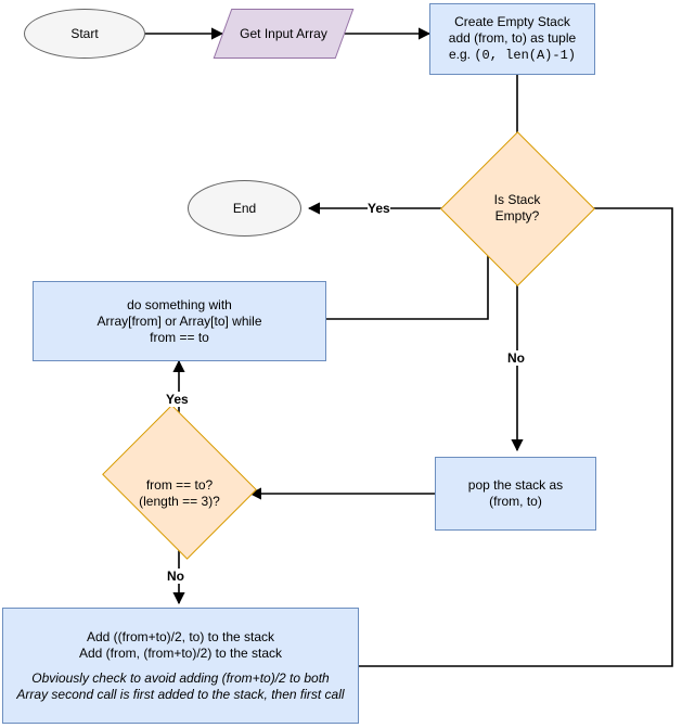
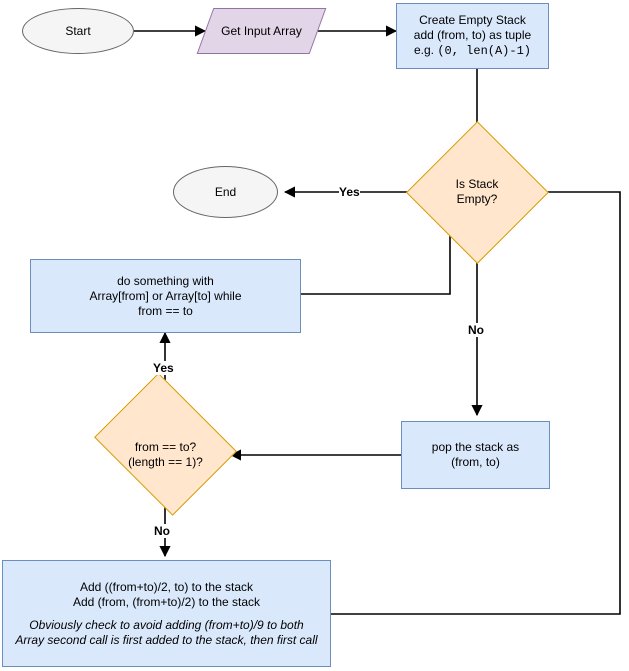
  Start
  Get Input Array
  Create Empty Stack
  add (from, to) as tuple
  e.g. (0, len(A)-1)
  Is Stack
  Empty?
  End
  do something with
  Array[from] or Array[to] while
  from == to
  pop the stack as
  (from, to)
  from == to?
- (length == 3)?
+ (length == 1)?
  Add ((from+to)/2, to) to the stack
- Add (from, (from+to)/2) to the stack Obviously check to avoid adding (from+to)/2 to both
+ Add (from, (from+to)/2) to the stack Obviously check to avoid adding (from+to)/9 to both
  Array second call is first added to the stack, then first call
  Yes
  No
  Yes
  No
